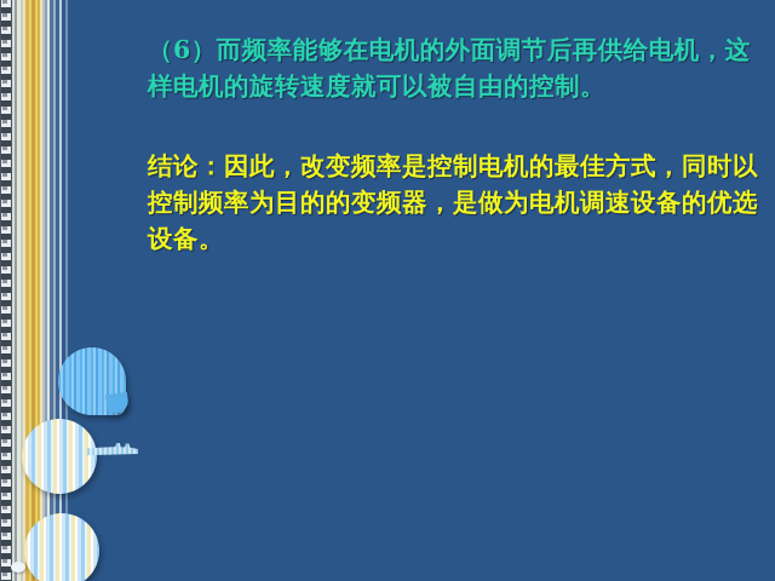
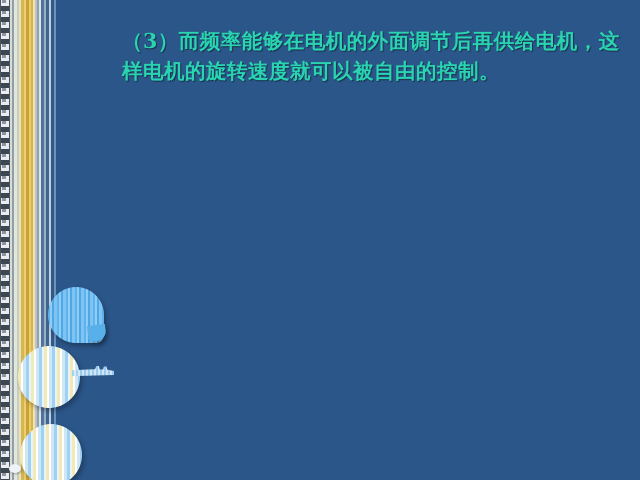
- （6）而频率能够在电机的外面调节后再供给电机，这样电机的旋转速度就可以被自由的控制。
+ （3）而频率能够在电机的外面调节后再供给电机，这样电机的旋转速度就可以被自由的控制。
- 结论：因此，改变频率是控制电机的最佳方式，同时以控制频率为目的的变频器，是做为电机调速设备的优选设备。
